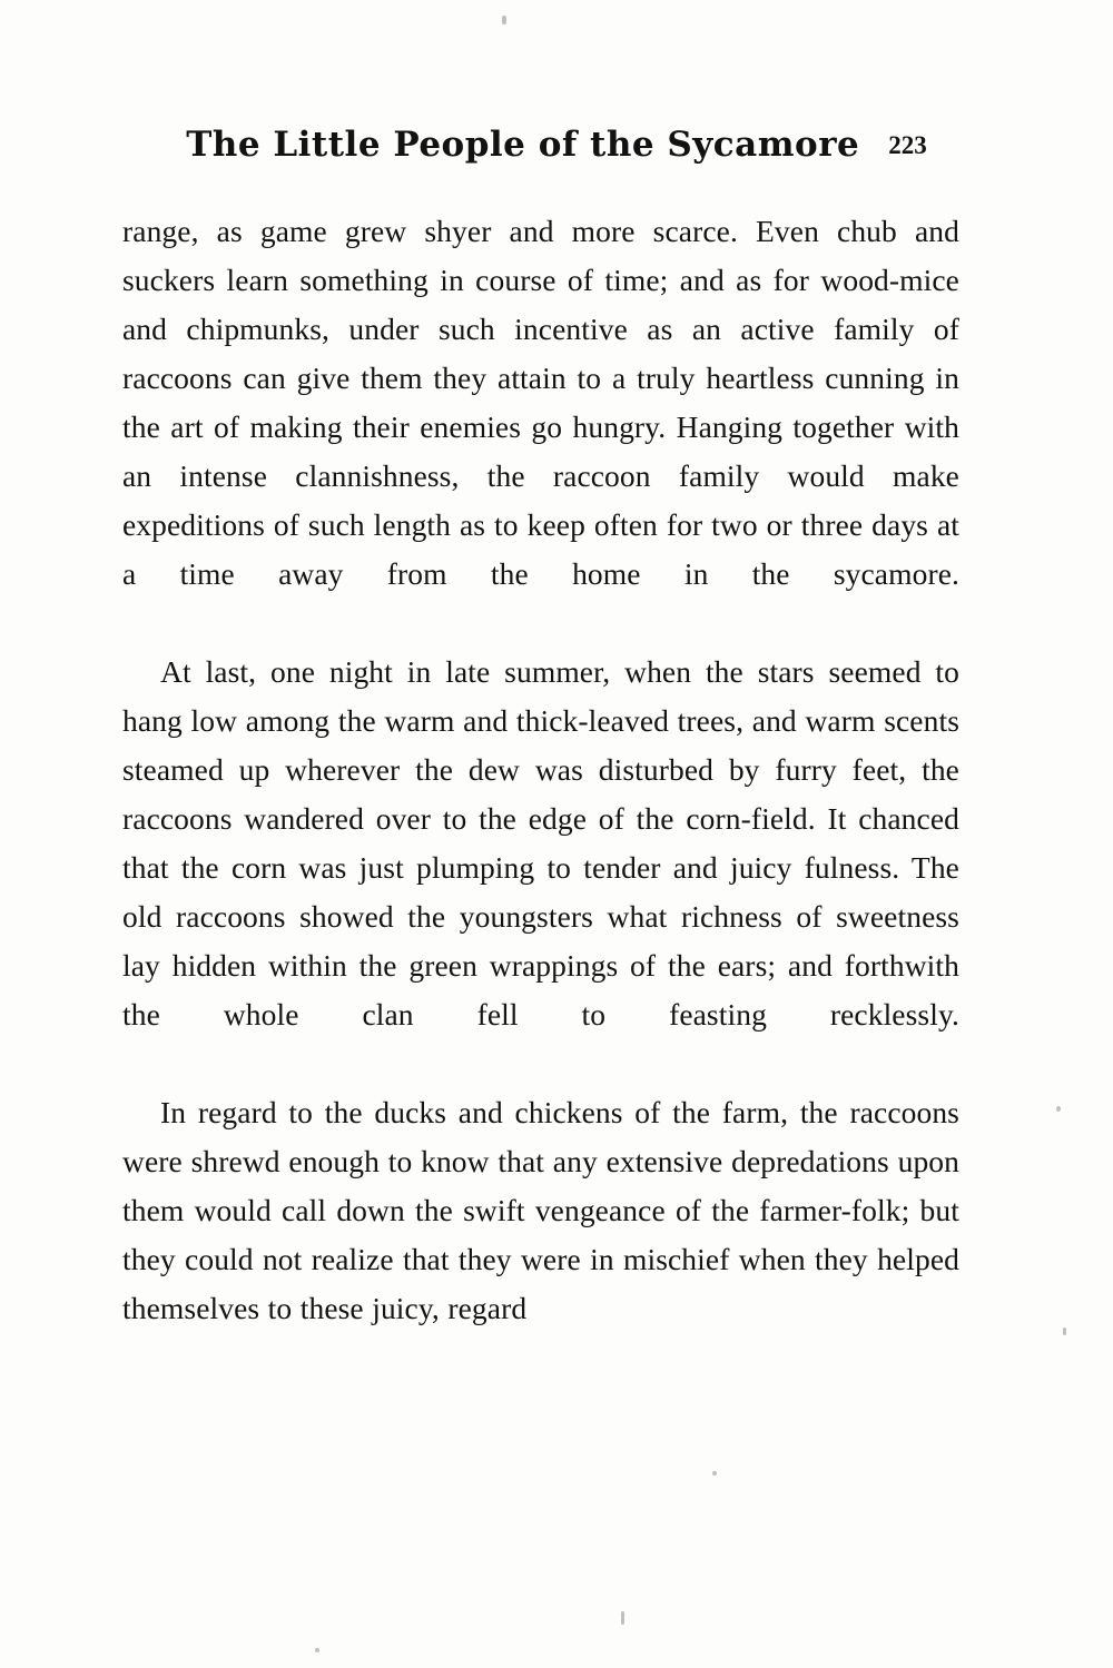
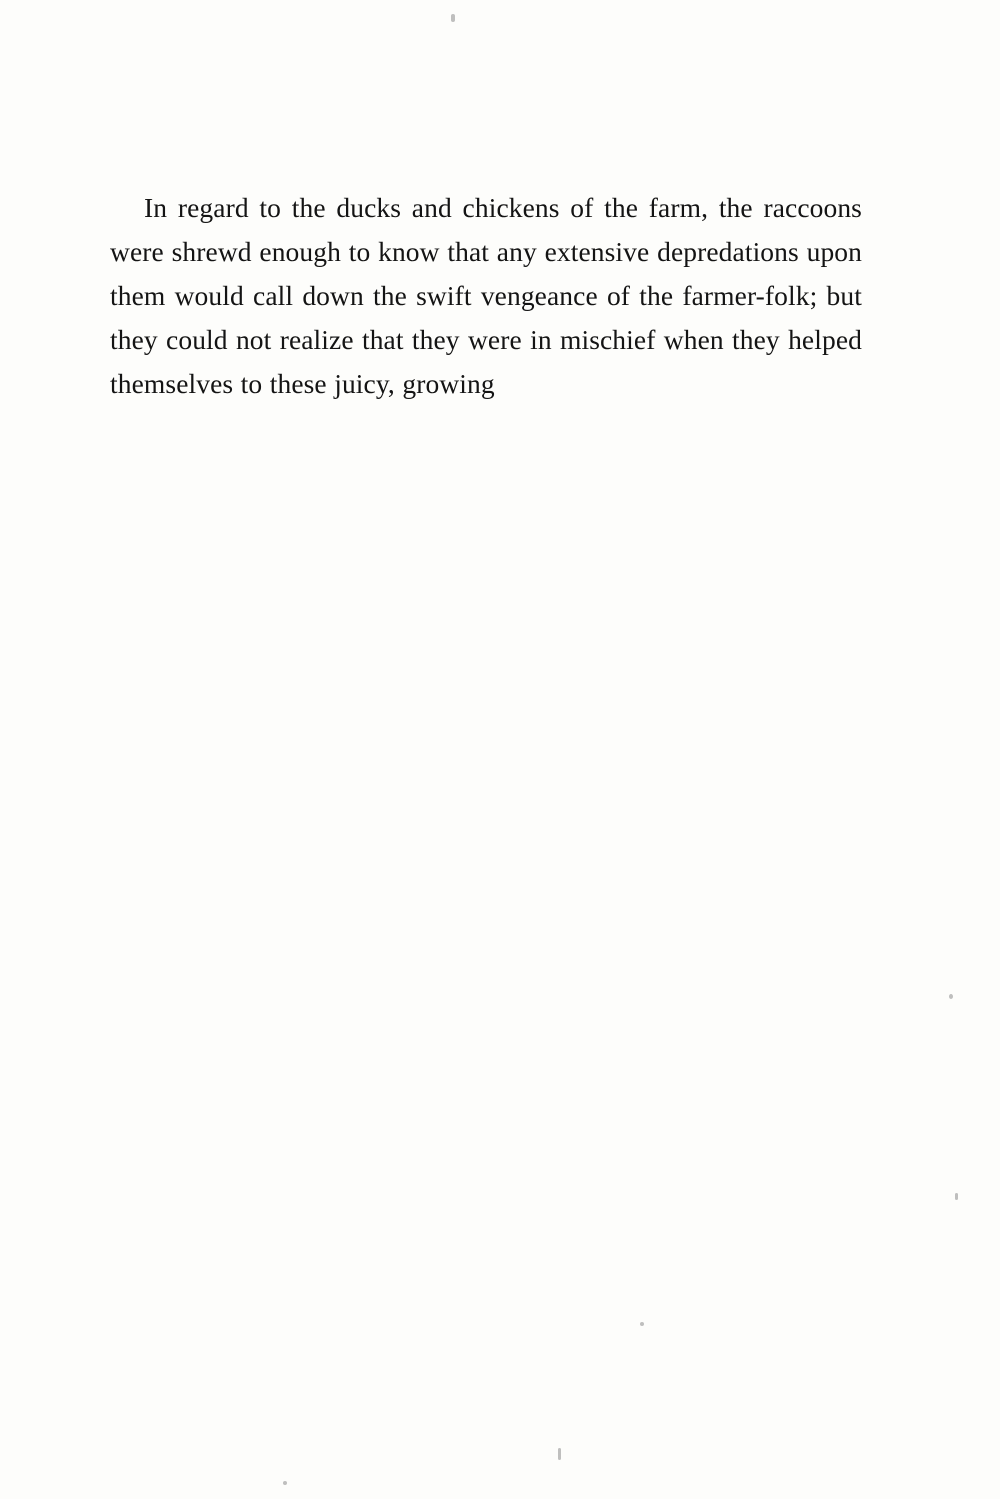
- The Little People of the Sycamore
- 223
- range, as game grew shyer and more scarce. Even chub and suckers learn something in course of time; and as for wood-mice and chipmunks, under such incentive as an active family of raccoons can give them they attain to a truly heartless cunning in the art of making their enemies go hungry. Hanging together with an intense clannishness, the raccoon family would make expeditions of such length as to keep often for two or three days at a time away from the home in the sycamore.
- At last, one night in late summer, when the stars seemed to hang low among the warm and thick-leaved trees, and warm scents steamed up wherever the dew was disturbed by furry feet, the raccoons wandered over to the edge of the corn-field. It chanced that the corn was just plumping to tender and juicy fulness. The old raccoons showed the youngsters what richness of sweetness lay hidden within the green wrappings of the ears; and forthwith the whole clan fell to feasting recklessly.
- In regard to the ducks and chickens of the farm, the raccoons were shrewd enough to know that any extensive depredations upon them would call down the swift vengeance of the farmer-folk; but they could not realize that they were in mischief when they helped themselves to these juicy, regard
+ In regard to the ducks and chickens of the farm, the raccoons were shrewd enough to know that any extensive depredations upon them would call down the swift vengeance of the farmer-folk; but they could not realize that they were in mischief when they helped themselves to these juicy, growing
